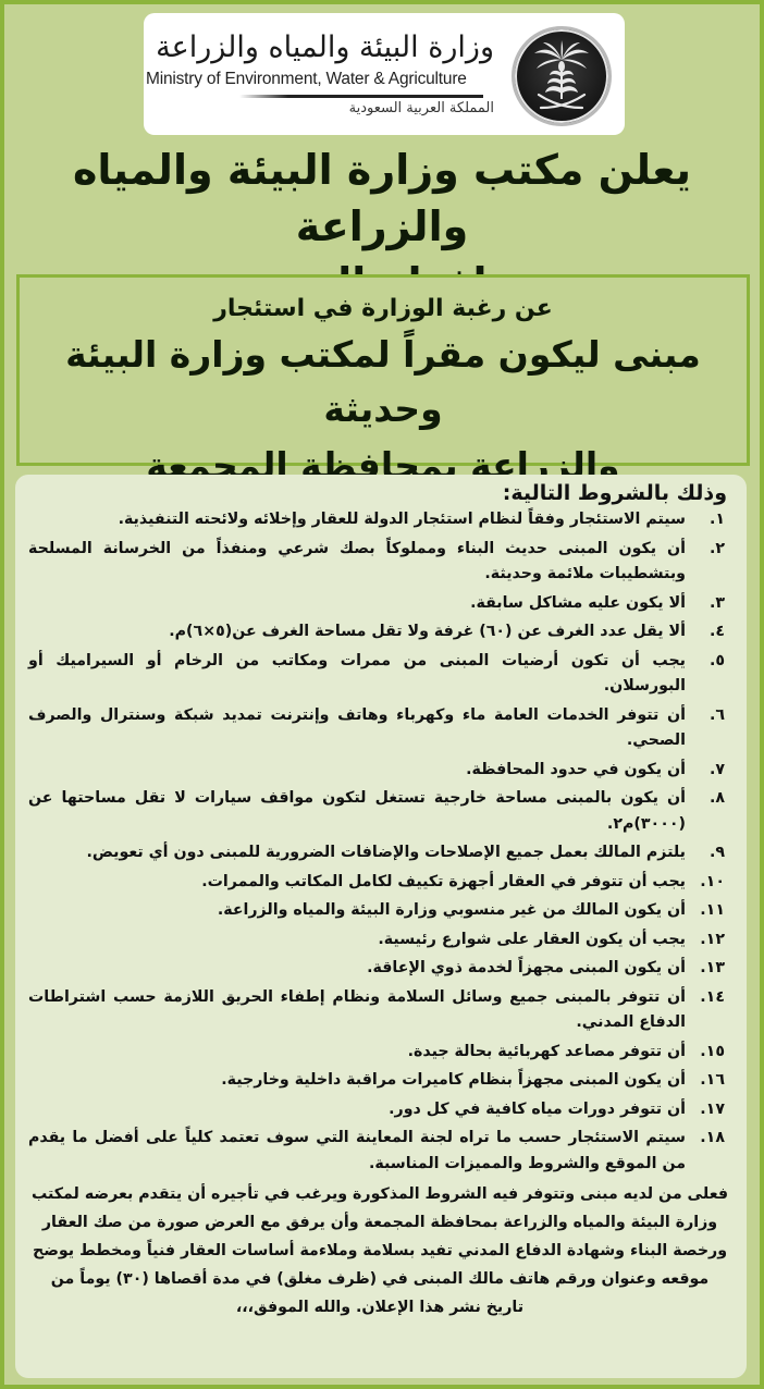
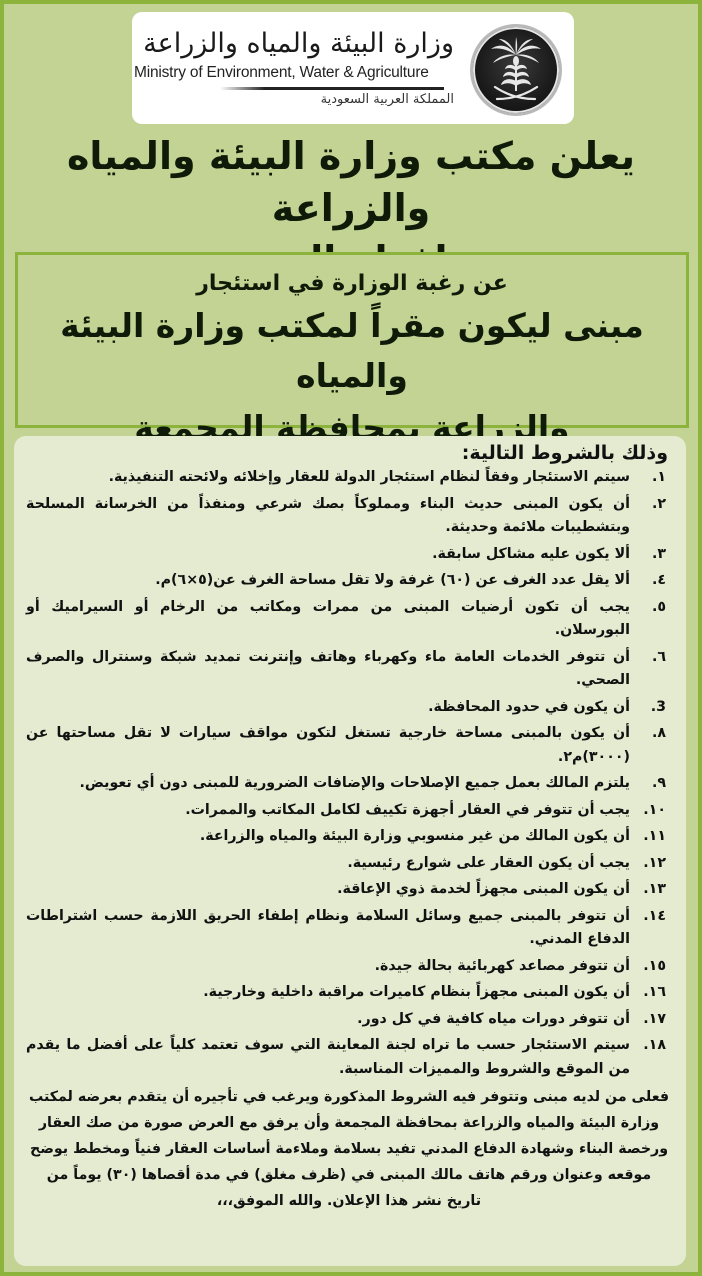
  وزارة البيئة والمياه والزراعة
  Ministry of Environment, Water & Agriculture
  المملكة العربية السعودية
  يعلن مكتب وزارة البيئة والمياه والزراعة
  عن رغبة الوزارة في استئجار
- مبنى ليكون مقراً لمكتب وزارة البيئة وحديثة
+ مبنى ليكون مقراً لمكتب وزارة البيئة والمياه
  والزراعة بمحافظة المجمعة
  وذلك بالشروط التالية:
  ١.
  سيتم الاستئجار وفقاً لنظام استئجار الدولة للعقار وإخلائه ولائحته التنفيذية.
  ٢.
  أن يكون المبنى حديث البناء ومملوكاً بصك شرعي ومنفذاً من الخرسانة المسلحة وبتشطيبات ملائمة وحديثة.
  ٣.
  ألا يكون عليه مشاكل سابقة.
  ٤.
  ألا يقل عدد الغرف عن (٦٠) غرفة ولا تقل مساحة الغرف عن(٥×٦)م.
  ٥.
  يجب أن تكون أرضيات المبنى من ممرات ومكاتب من الرخام أو السيراميك أو البورسلان.
  ٦.
  أن تتوفر الخدمات العامة ماء وكهرباء وهاتف وإنترنت تمديد شبكة وسنترال والصرف الصحي.
- ٧.
+ 3.
  أن يكون في حدود المحافظة.
  ٨.
  أن يكون بالمبنى مساحة خارجية تستغل لتكون مواقف سيارات لا تقل مساحتها عن (٣٠٠٠)م٢.
  ٩.
  يلتزم المالك بعمل جميع الإصلاحات والإضافات الضرورية للمبنى دون أي تعويض.
  ١٠.
  يجب أن تتوفر في العقار أجهزة تكييف لكامل المكاتب والممرات.
  ١١.
  أن يكون المالك من غير منسوبي وزارة البيئة والمياه والزراعة.
  ١٢.
  يجب أن يكون العقار على شوارع رئيسية.
  ١٣.
  أن يكون المبنى مجهزاً لخدمة ذوي الإعاقة.
  ١٤.
  أن تتوفر بالمبنى جميع وسائل السلامة ونظام إطفاء الحريق اللازمة حسب اشتراطات الدفاع المدني.
  ١٥.
  أن تتوفر مصاعد كهربائية بحالة جيدة.
  ١٦.
  أن يكون المبنى مجهزاً بنظام كاميرات مراقبة داخلية وخارجية.
  ١٧.
  أن تتوفر دورات مياه كافية في كل دور.
  ١٨.
  سيتم الاستئجار حسب ما تراه لجنة المعاينة التي سوف تعتمد كلياً على أفضل ما يقدم من الموقع والشروط والمميزات المناسبة.
  فعلى من لديه مبنى وتتوفر فيه الشروط المذكورة ويرغب في تأجيره أن يتقدم بعرضه لمكتب وزارة البيئة والمياه والزراعة بمحافظة المجمعة وأن يرفق مع العرض صورة من صك العقار ورخصة البناء وشهادة الدفاع المدني تفيد بسلامة وملاءمة أساسات العقار فنياً ومخطط يوضح موقعه وعنوان ورقم هاتف مالك المبنى في (ظرف مغلق) في مدة أقصاها (٣٠) يوماً من تاريخ نشر هذا الإعلان. والله الموفق،،،
